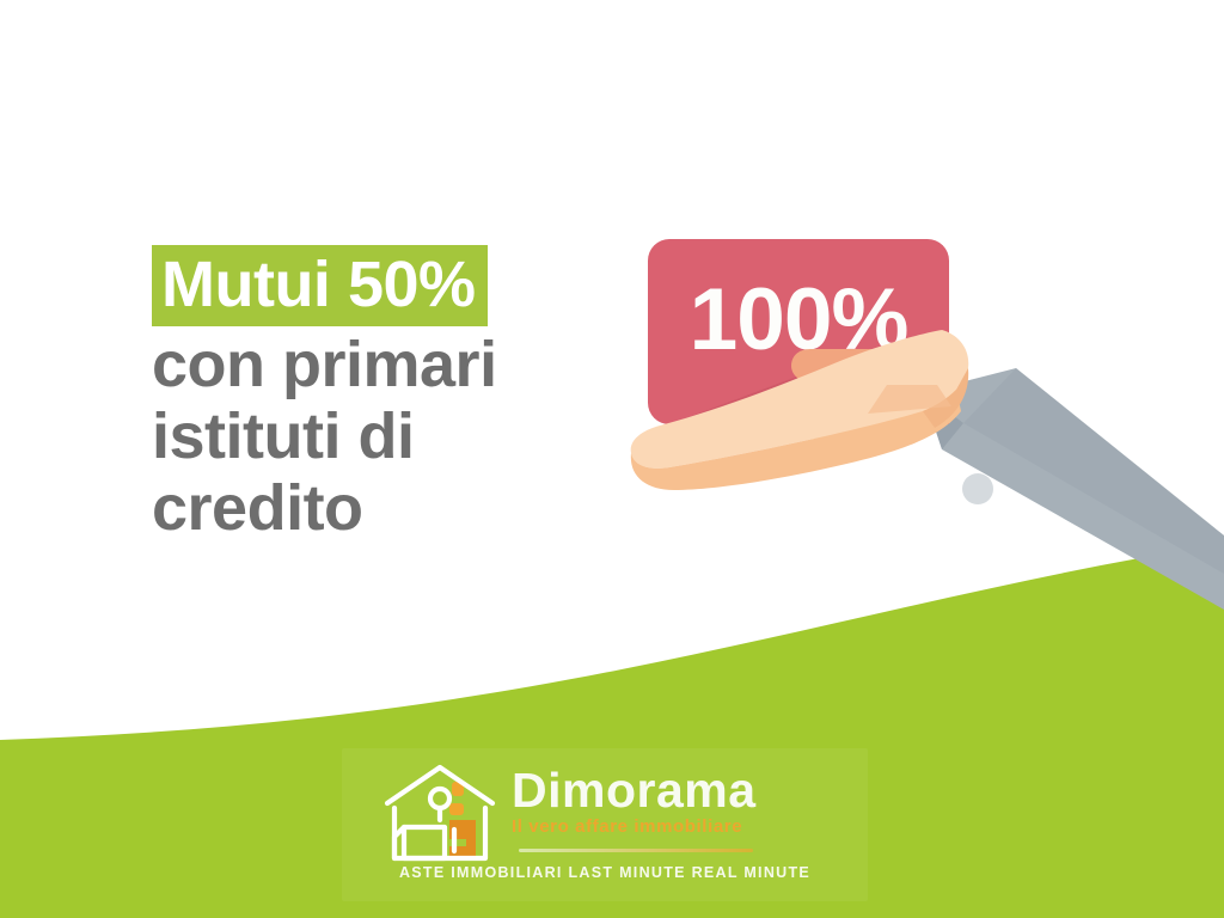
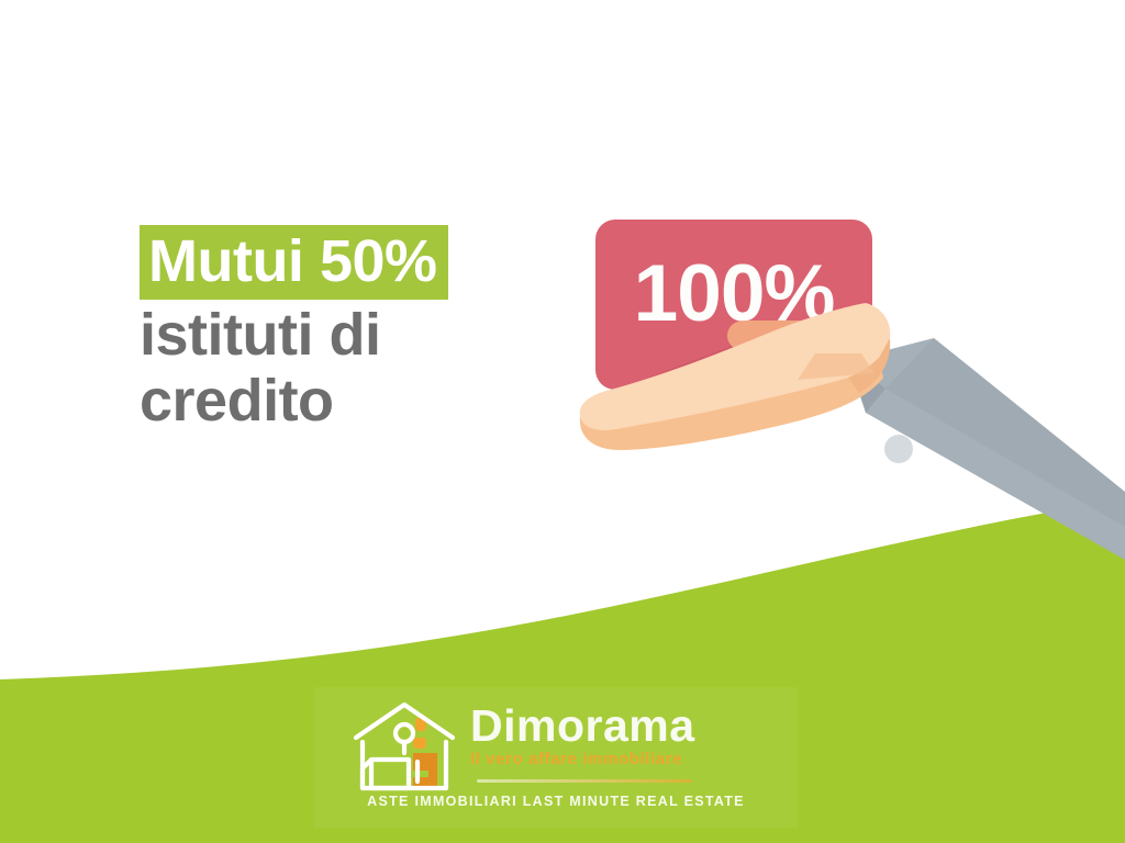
  Mutui 50%
- con primari
  istituti di
  credito
  100%
  Dimorama
  Il vero affare immobiliare
- ASTE IMMOBILIARI LAST MINUTE REAL MINUTE
+ ASTE IMMOBILIARI LAST MINUTE REAL ESTATE
